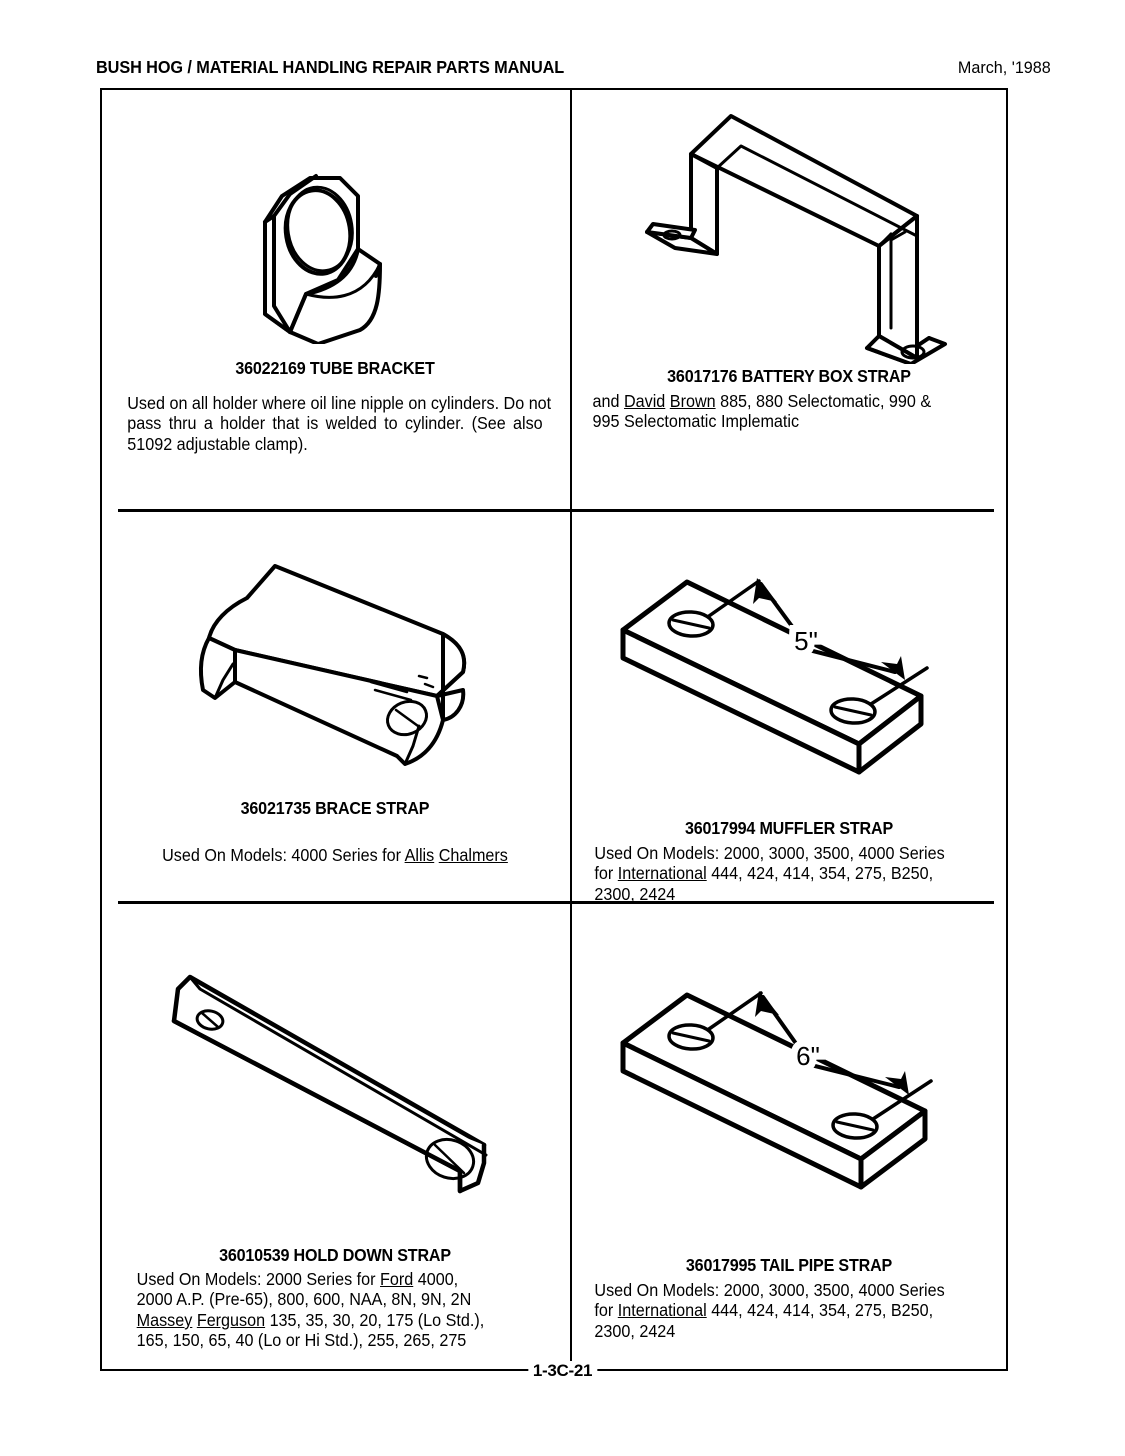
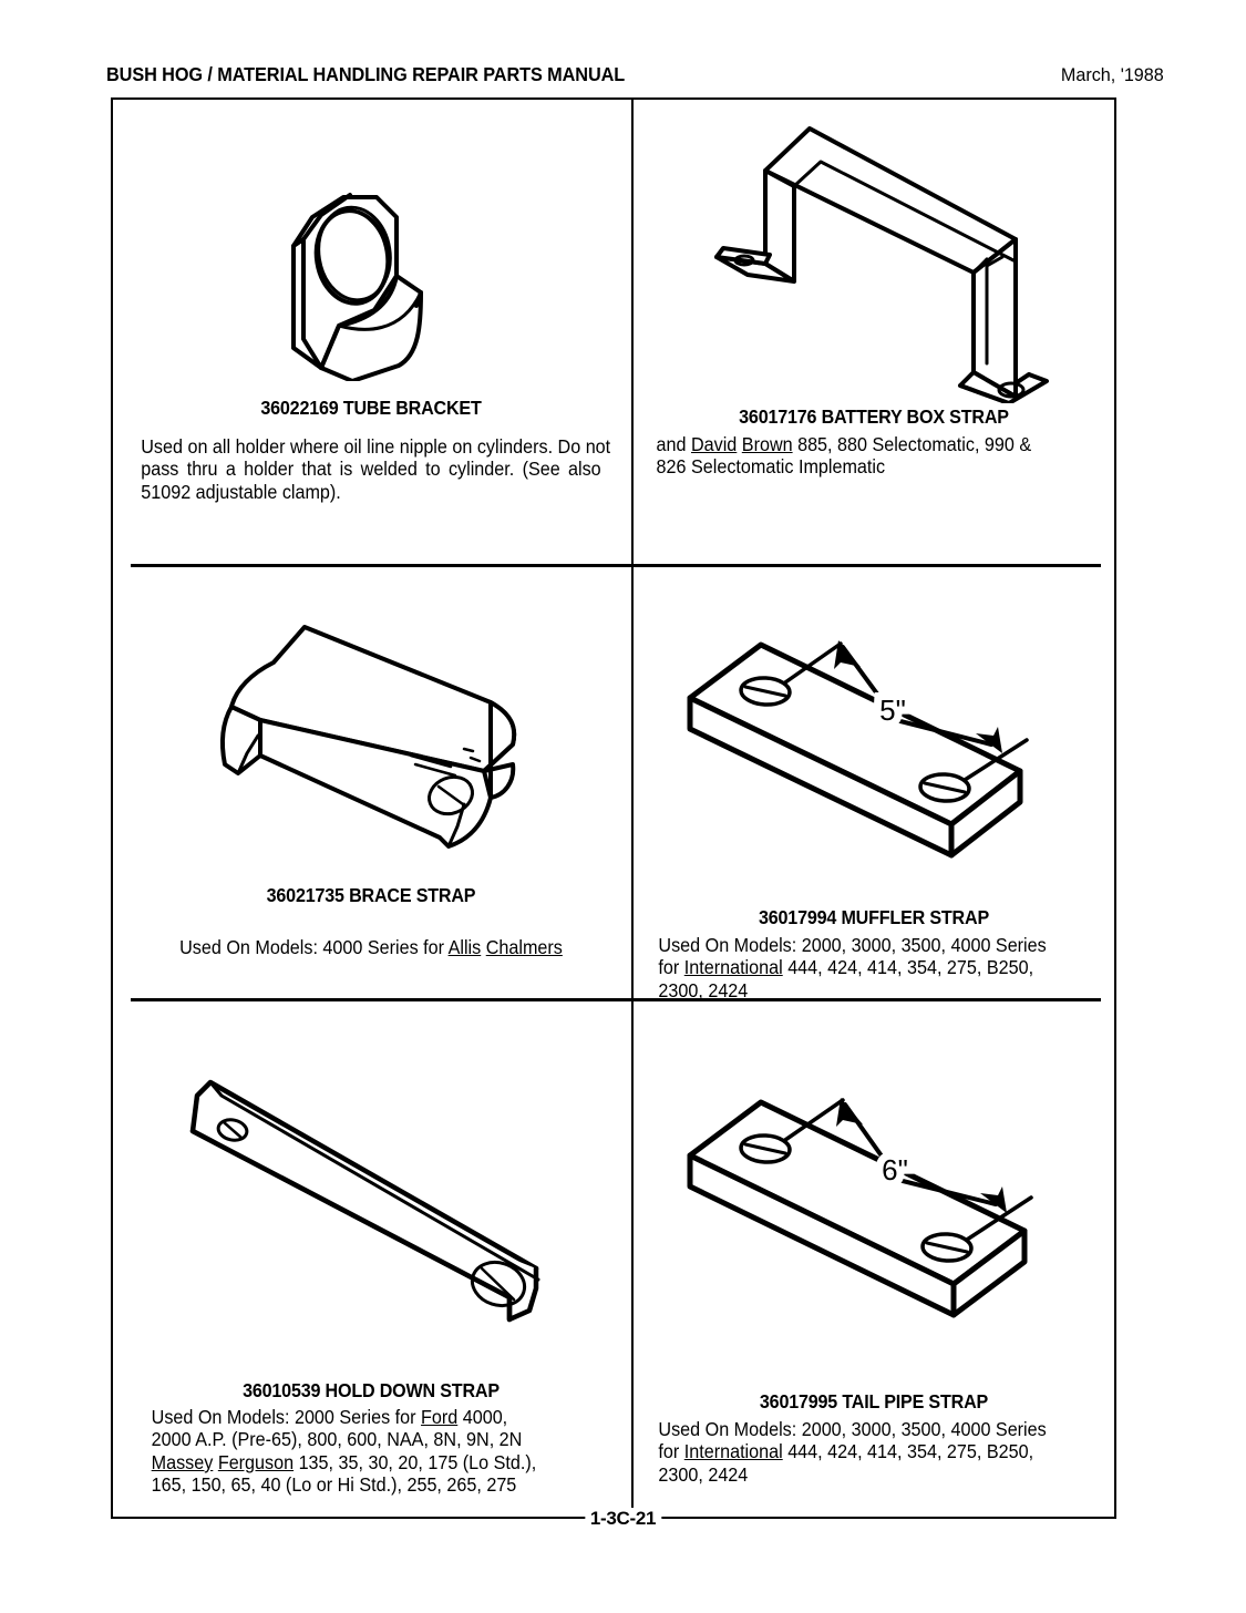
  BUSH HOG / MATERIAL HANDLING REPAIR PARTS MANUAL
  March, '1988
  36022169 TUBE BRACKET
  Used on all holder where oil line nipple on cylinders. Do not
  pass
  thru
  a
  holder
  that
  is
  welded
  to
  cylinder.
  (See
  also
  51092 adjustable clamp).
  36017176 BATTERY BOX STRAP
  and David Brown 885, 880 Selectomatic, 990 &
- 995 Selectomatic Implematic
+ 826 Selectomatic Implematic
  36021735 BRACE STRAP
  Used On Models: 4000 Series for Allis Chalmers
  5"
  36017994 MUFFLER STRAP
  Used On Models: 2000, 3000, 3500, 4000 Series
  for International 444, 424, 414, 354, 275, B250,
  2300, 2424
  36010539 HOLD DOWN STRAP
  Used On Models: 2000 Series for Ford 4000,
  2000 A.P. (Pre-65), 800, 600, NAA, 8N, 9N, 2N
  Massey Ferguson 135, 35, 30, 20, 175 (Lo Std.),
  165, 150, 65, 40 (Lo or Hi Std.), 255, 265, 275
  6"
  36017995 TAIL PIPE STRAP
  Used On Models: 2000, 3000, 3500, 4000 Series
  for International 444, 424, 414, 354, 275, B250,
  2300, 2424
  1-3C-21
